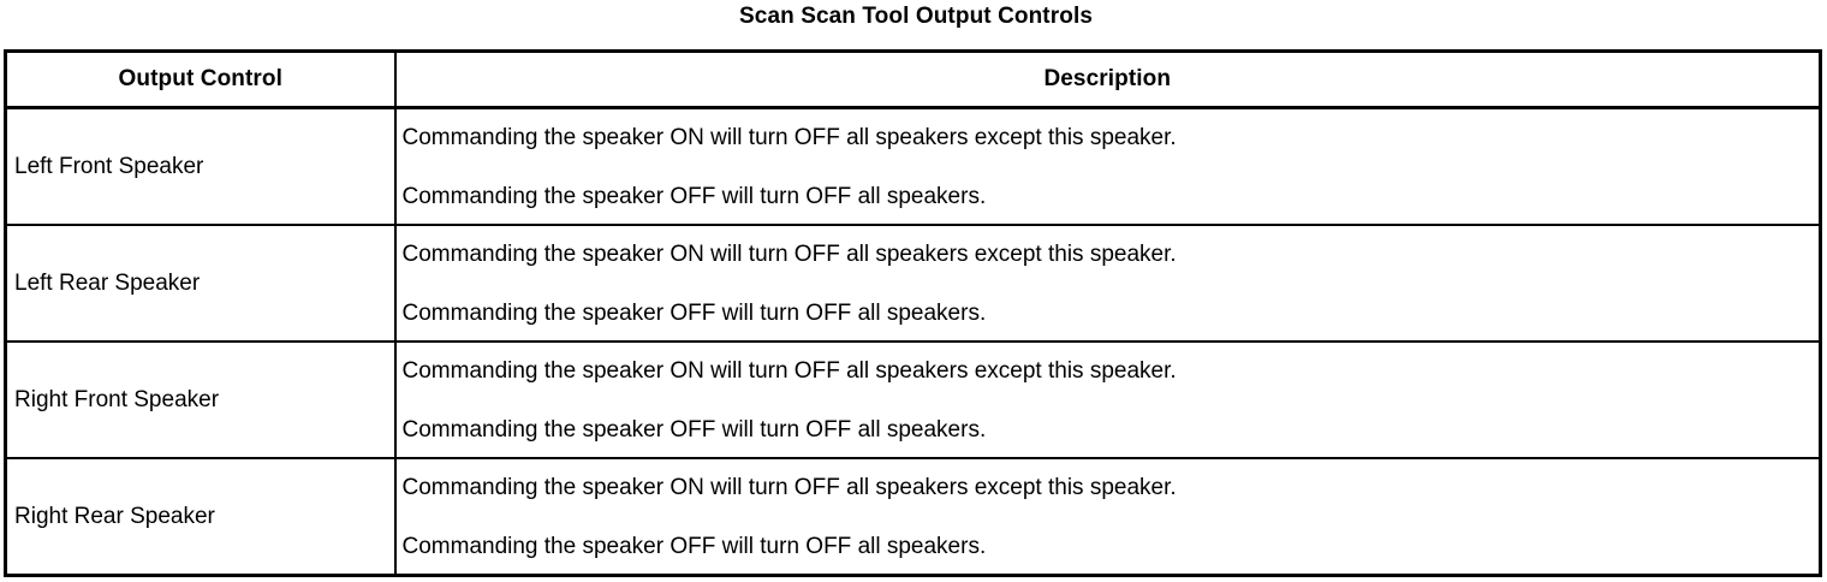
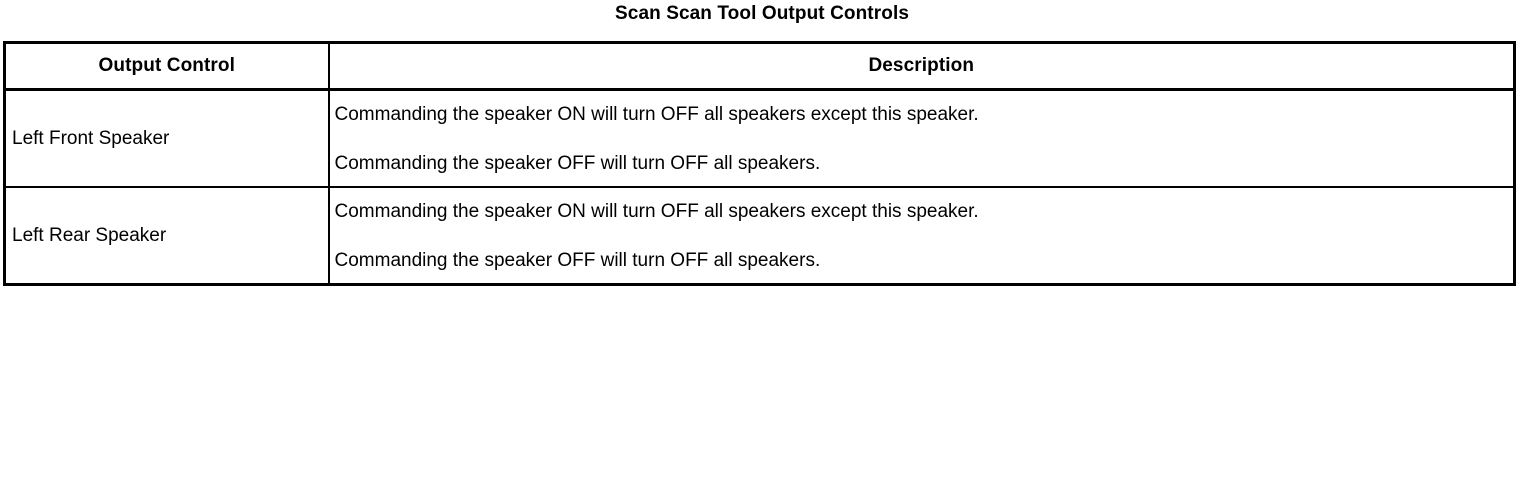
  Scan Scan Tool Output Controls
  Output Control	Description
  Left Front Speaker	Commanding the speaker ON will turn OFF all speakers except this speaker. Commanding the speaker OFF will turn OFF all speakers.
  Left Rear Speaker	Commanding the speaker ON will turn OFF all speakers except this speaker. Commanding the speaker OFF will turn OFF all speakers.
- Right Front Speaker	Commanding the speaker ON will turn OFF all speakers except this speaker. Commanding the speaker OFF will turn OFF all speakers.
- Right Rear Speaker	Commanding the speaker ON will turn OFF all speakers except this speaker. Commanding the speaker OFF will turn OFF all speakers.
